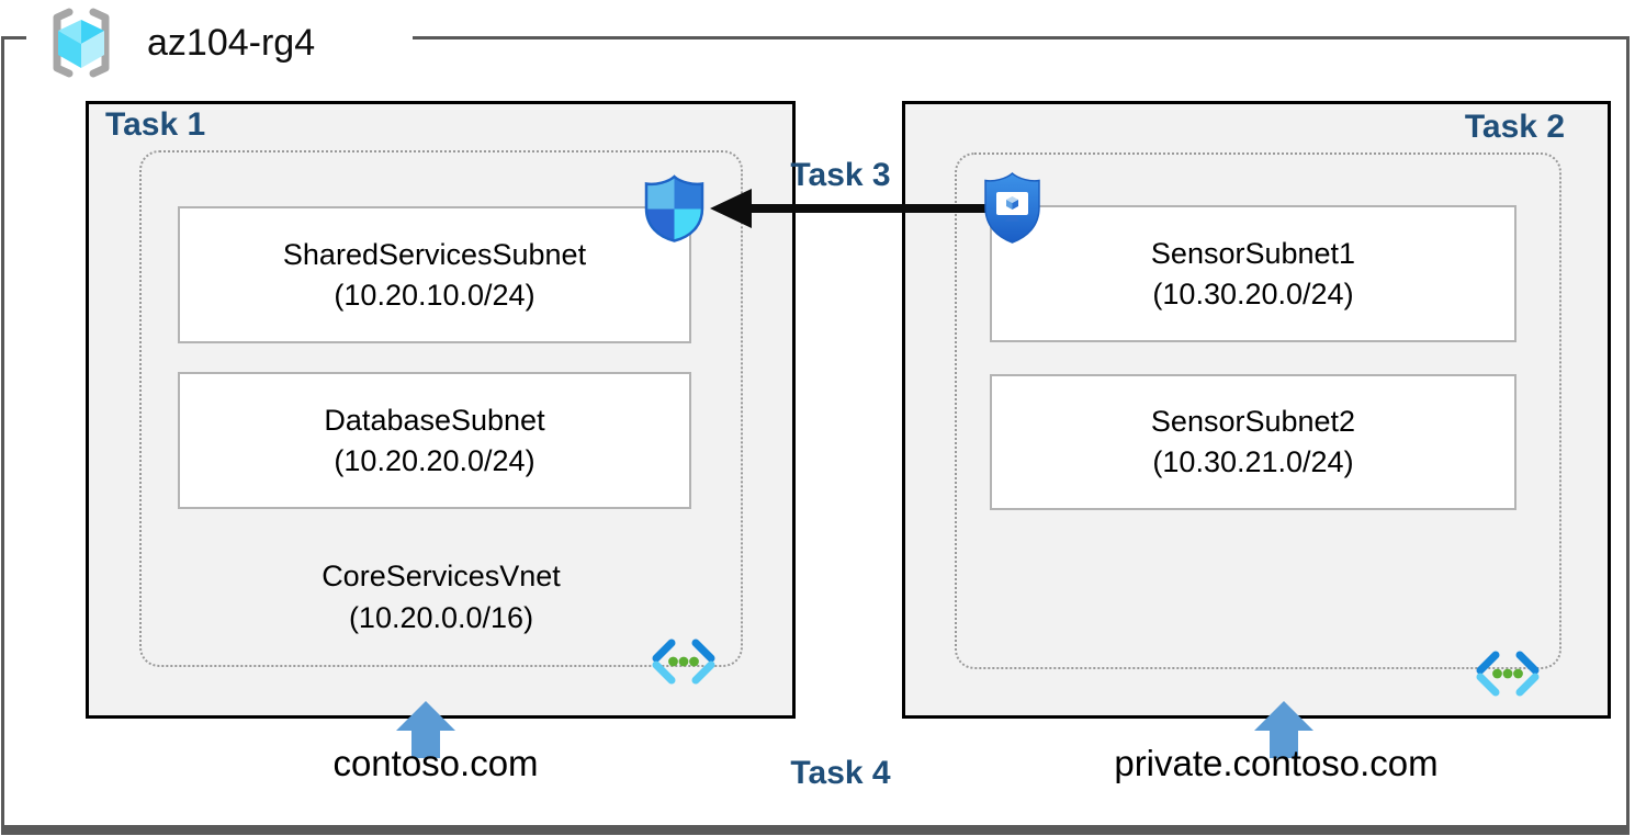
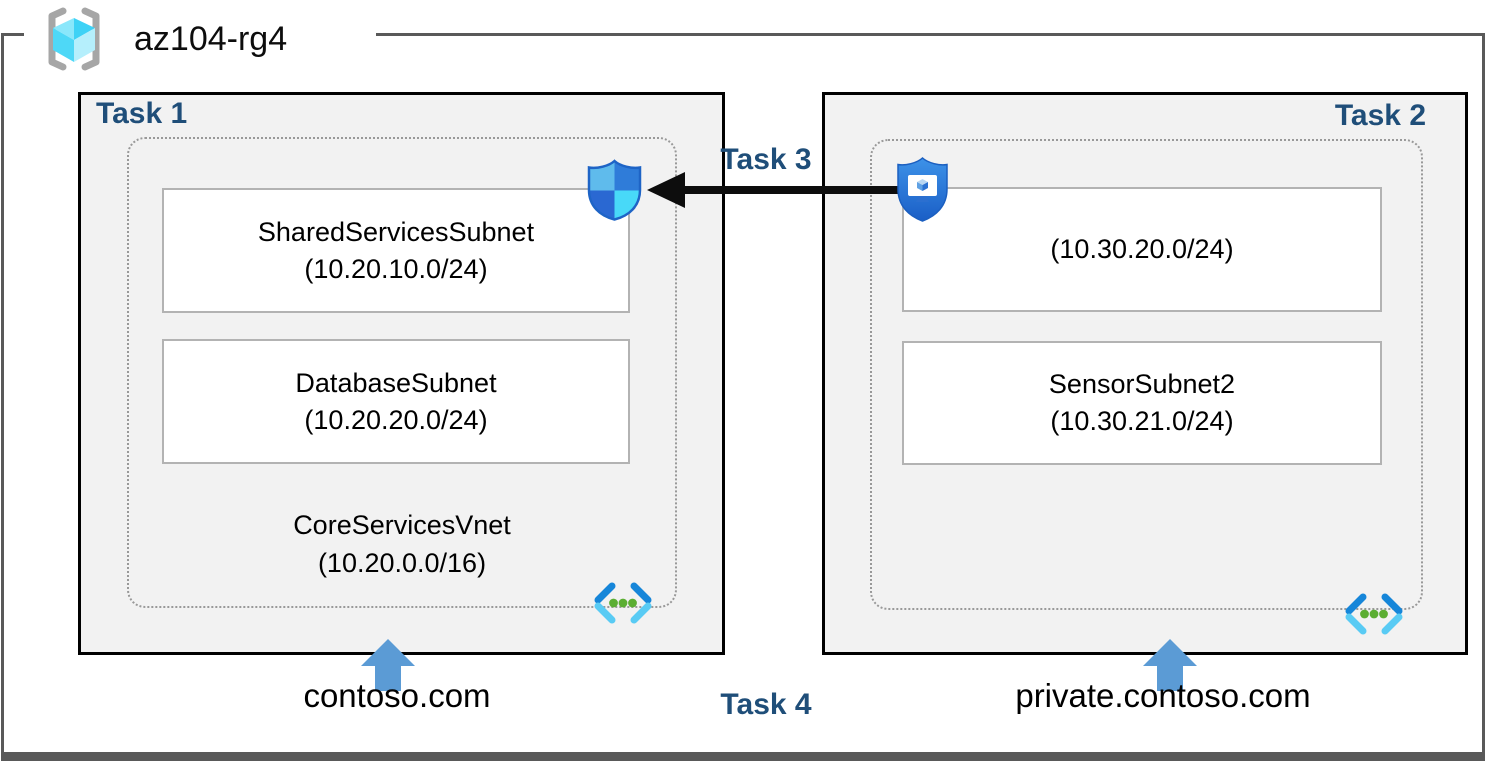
  az104-rg4
  Task 1
  Task 2
  SharedServicesSubnet
  (10.20.10.0/24)
  DatabaseSubnet
  (10.20.20.0/24)
- SensorSubnet1
  (10.30.20.0/24)
  SensorSubnet2
  (10.30.21.0/24)
  CoreServicesVnet
  (10.20.0.0/16)
  Task 3
  contoso.com
  Task 4
  private.contoso.com
